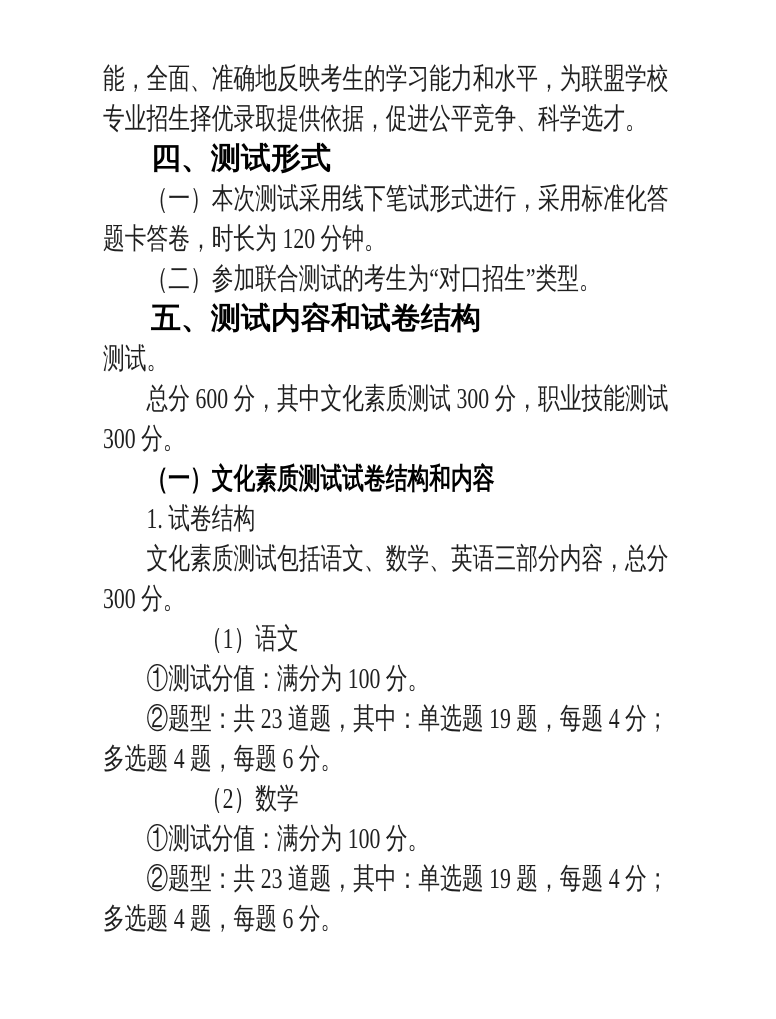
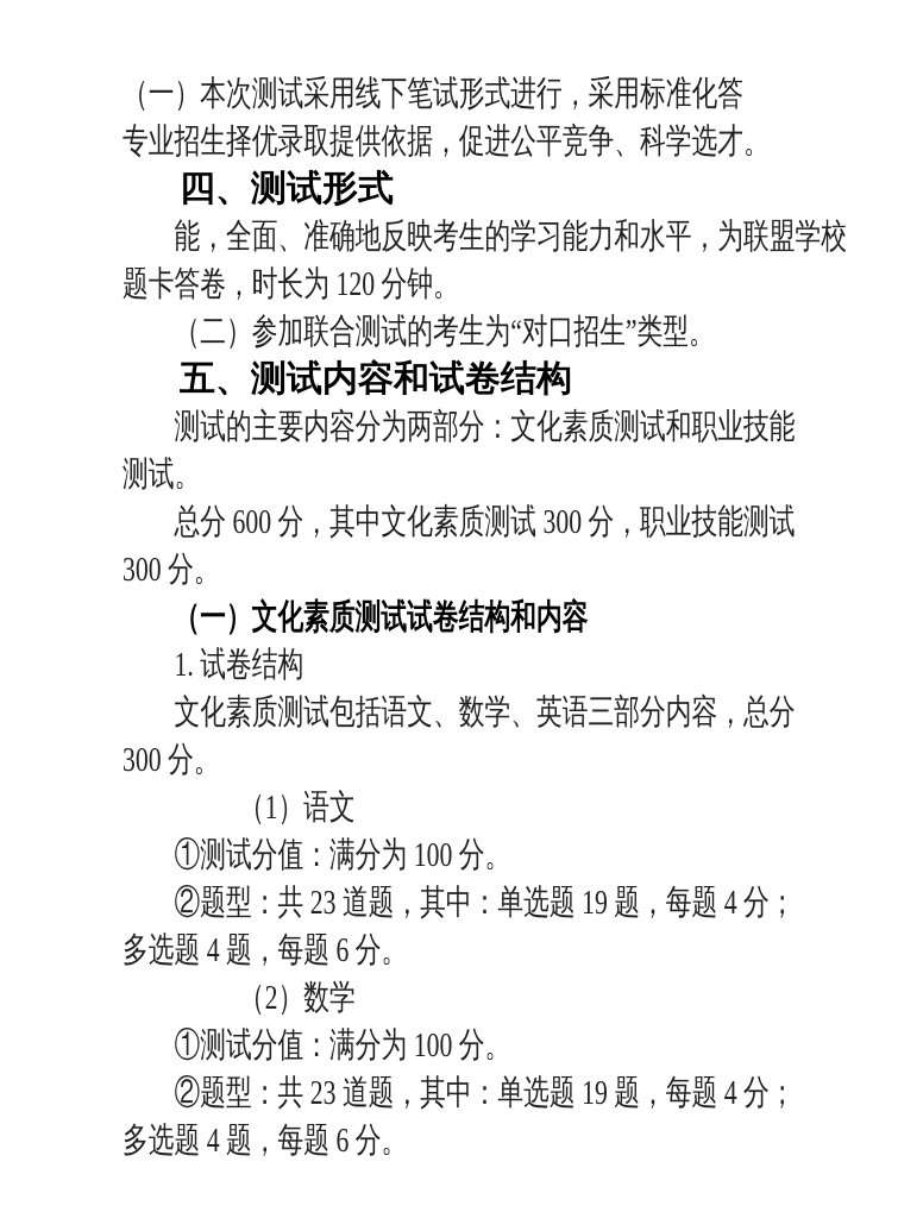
- 能，全面、准确地反映考生的学习能力和水平，为联盟学校
+ （一）本次测试采用线下笔试形式进行，采用标准化答
  专业招生择优录取提供依据，促进公平竞争、科学选才。
  四、测试形式
- （一）本次测试采用线下笔试形式进行，采用标准化答
+ 能，全面、准确地反映考生的学习能力和水平，为联盟学校
  题卡答卷，时长为 120 分钟。
  （二）参加联合测试的考生为“对口招生”类型。
  五、测试内容和试卷结构
+ 测试的主要内容分为两部分：文化素质测试和职业技能
  测试。
  总分 600 分，其中文化素质测试 300 分，职业技能测试
  300 分。
  （一）文化素质测试试卷结构和内容
  1. 试卷结构
  文化素质测试包括语文、数学、英语三部分内容，总分
  300 分。
  （1）语文
  ①测试分值：满分为 100 分。
  ②题型：共 23 道题，其中：单选题 19 题，每题 4 分；
  多选题 4 题，每题 6 分。
  （2）数学
  ①测试分值：满分为 100 分。
  ②题型：共 23 道题，其中：单选题 19 题，每题 4 分；
  多选题 4 题，每题 6 分。
